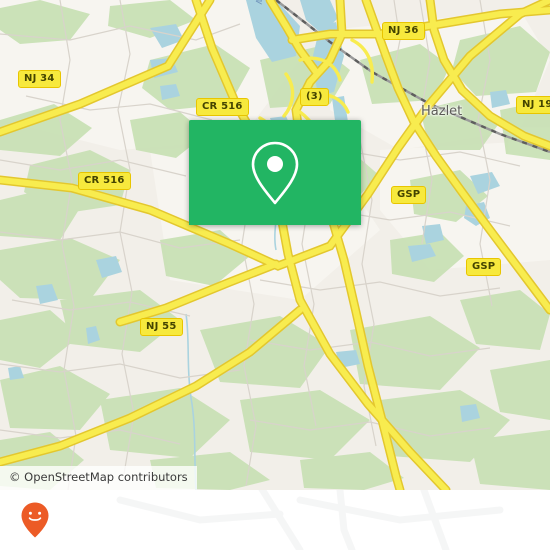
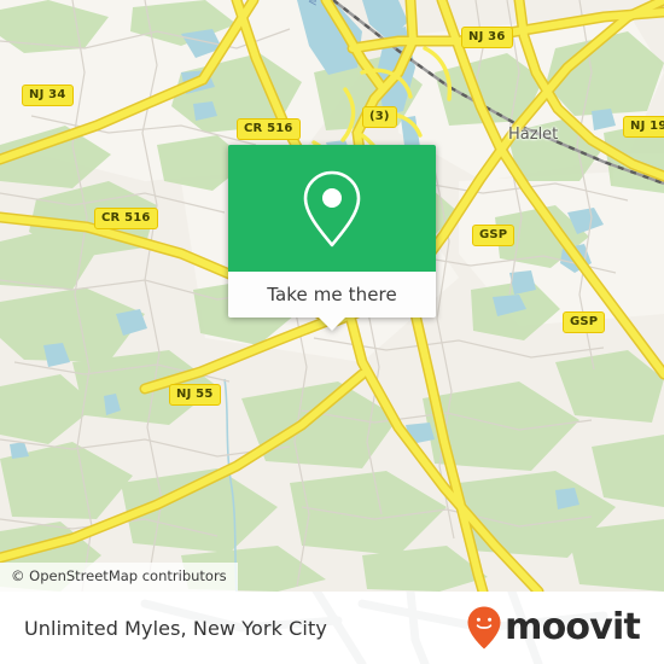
  NJ 34
  CR 516
  CR 516
  NJ 55
  (3)
  NJ 36
  NJ 19
  GSP
  GSP
  Hazlet
  © OpenStreetMap contributors
+ Take me there
+ Unlimited Myles, New York City
+ moovit
